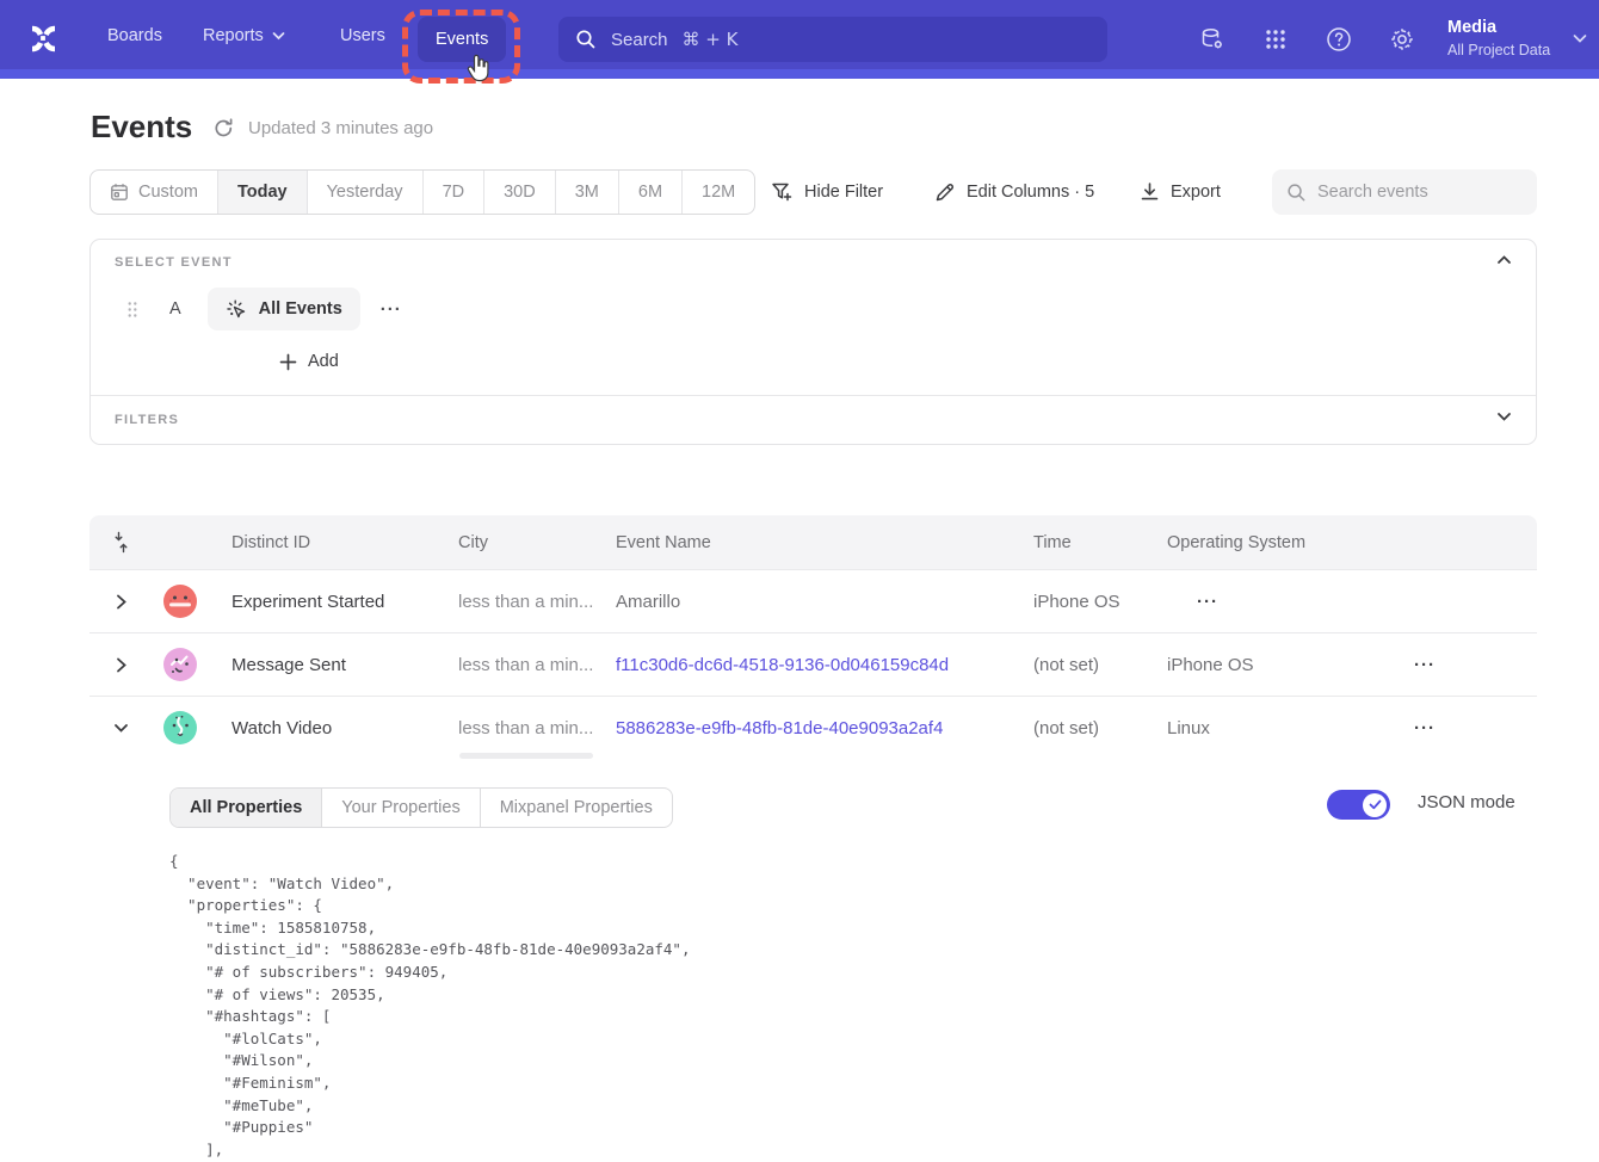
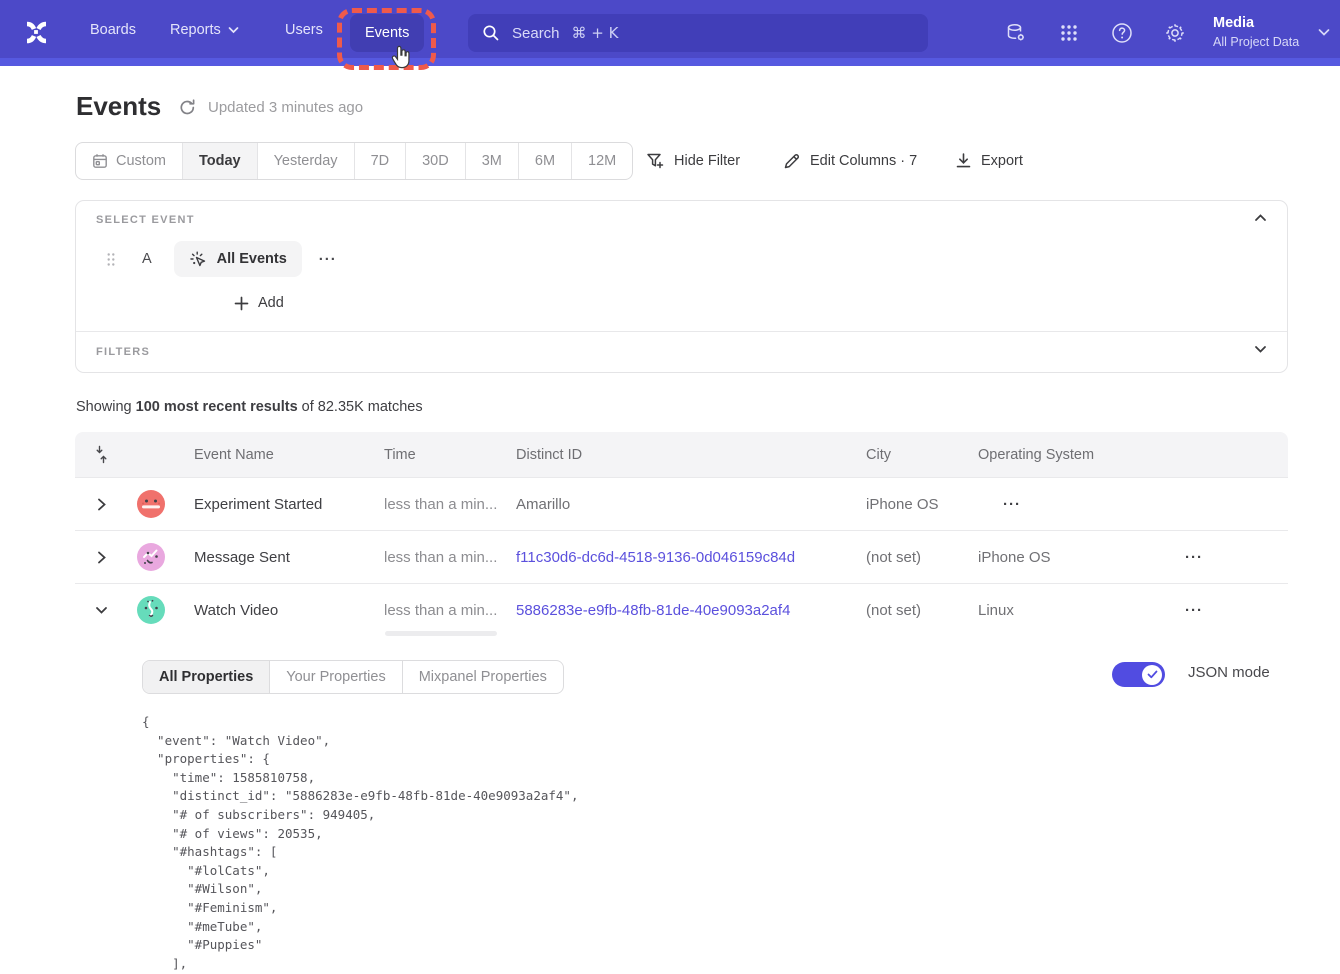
  Boards
  Reports
  Users
  Events
  Search
  ⌘ + K
  Media
  All Project Data
  Events
  Updated 3 minutes ago
  Custom
  Today
  Yesterday
  7D
  30D
  3M
  6M
  12M
  Hide Filter
- Edit Columns · 5
+ Edit Columns · 7
  Export
- Search events
  SELECT EVENT
  A
  All Events
  ···
  Add
  FILTERS
+ Showing 100 most recent results of 82.35K matches
- Distinct ID
+ Event Name
- City
+ Time
- Event Name
+ Distinct ID
- Time
+ City
  Operating System
  Experiment Started
  less than a min...
  Amarillo
  iPhone OS
  ···
  Message Sent
  less than a min...
  f11c30d6-dc6d-4518-9136-0d046159c84d
  (not set)
  iPhone OS
  ···
  Watch Video
  less than a min...
  5886283e-e9fb-48fb-81de-40e9093a2af4
  (not set)
  Linux
  ···
  All Properties
  Your Properties
  Mixpanel Properties
  JSON mode
  {
  "event": "Watch Video",
  "properties": {
  "time": 1585810758,
  "distinct_id": "5886283e-e9fb-48fb-81de-40e9093a2af4",
  "# of subscribers": 949405,
  "# of views": 20535,
  "#hashtags": [
  "#lolCats",
  "#Wilson",
  "#Feminism",
  "#meTube",
  "#Puppies"
  ],
